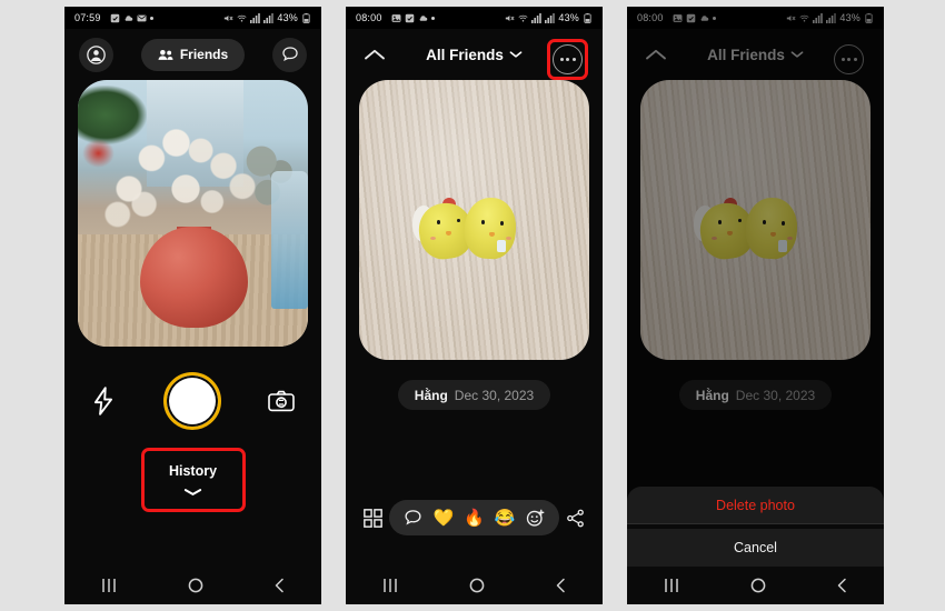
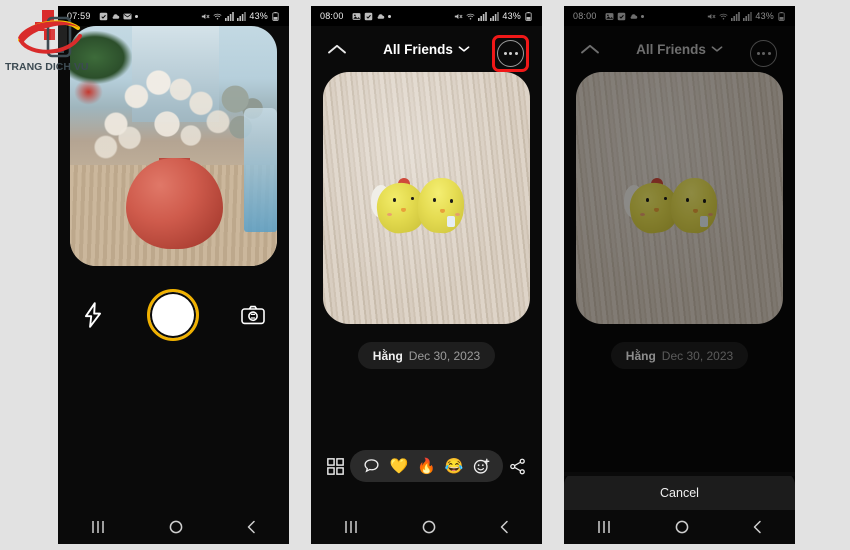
+ TRANG DICH VU
  07:59
  43%
- Friends
- History
  08:00
  43%
  All Friends
  Hằng
  Dec 30, 2023
  💛
  🔥
  😂
  08:00
  43%
  All Friends
  Hằng
  Dec 30, 2023
- Delete photo
  Cancel
